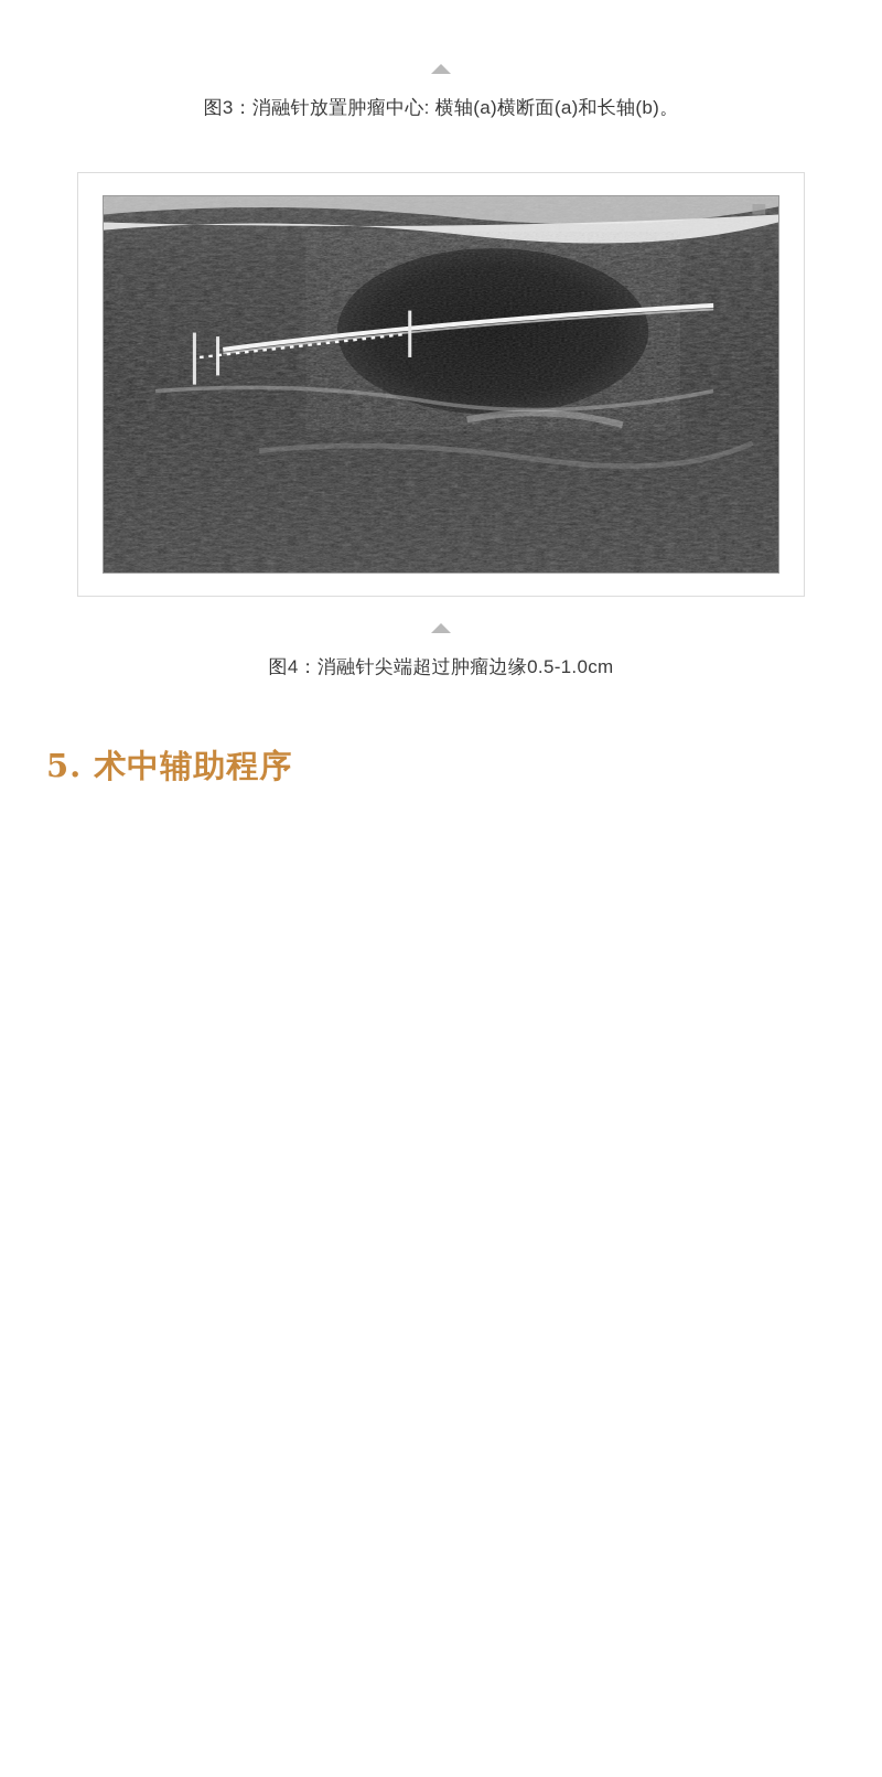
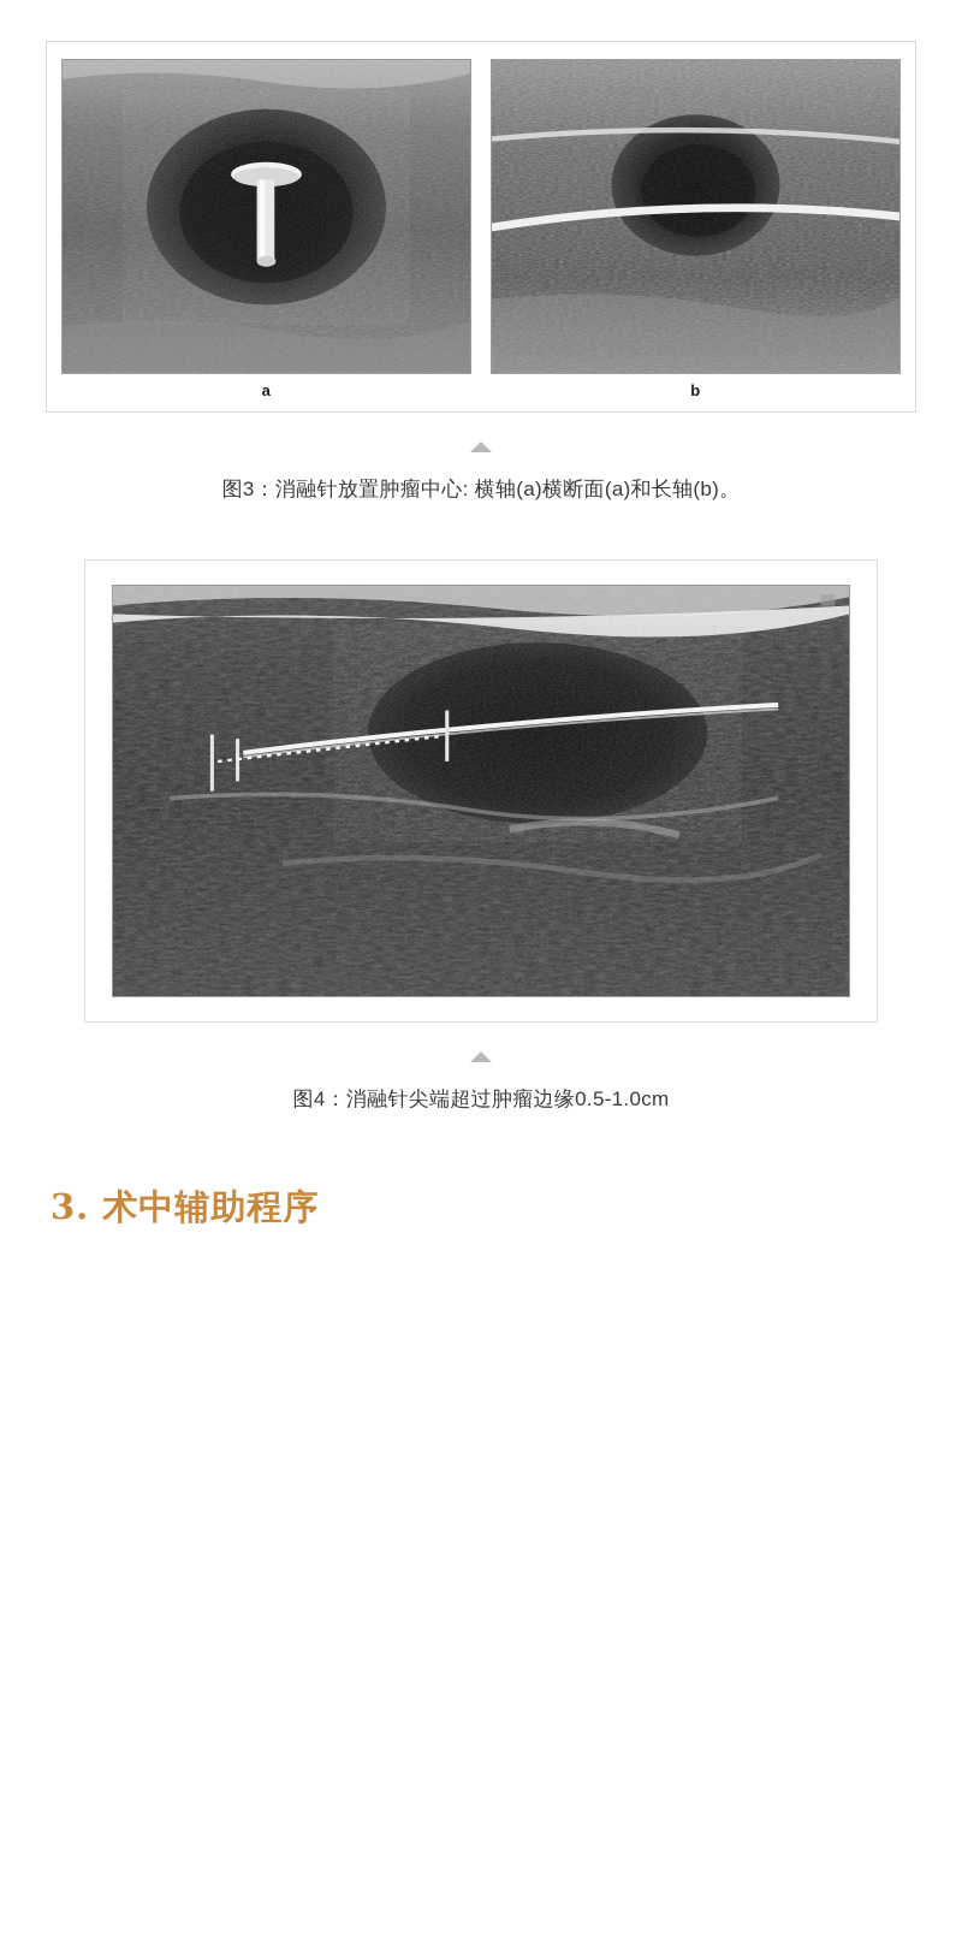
+ a
+ b
  图3：消融针放置肿瘤中心: 横轴(a)横断面(a)和长轴(b)。
  图4：消融针尖端超过肿瘤边缘0.5-1.0cm
- 5. 术中辅助程序
+ 3. 术中辅助程序
